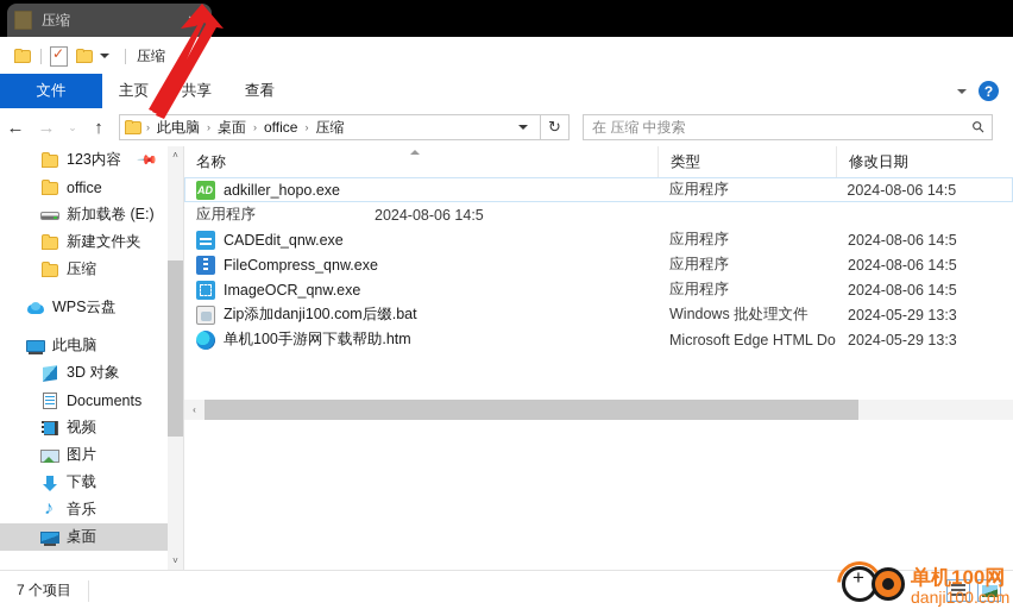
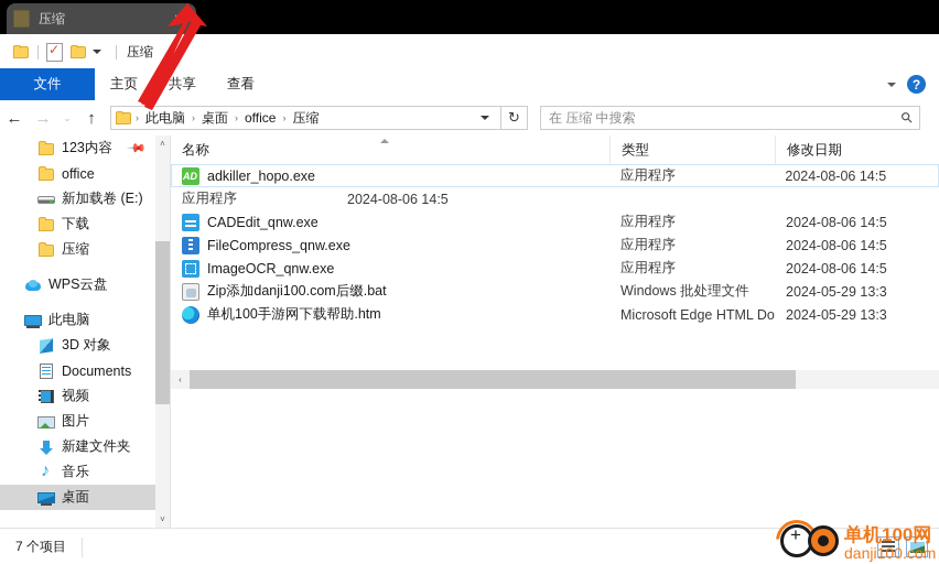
  压缩
  压缩
  文件
  主页
  共享
  查看
  ?
  ←
  →
  ⌄
  ↑
  ›
  此电脑
  ›
  桌面
  ›
  office
  ›
  压缩
  ↻
  在 压缩 中搜索
  123内容
  office
  新加载卷 (E:)
- 新建文件夹
+ 下载
  压缩
  WPS云盘
  此电脑
  3D 对象
  Documents
  视频
  图片
- 下载
+ 新建文件夹
  音乐
  桌面
  ˄
  ˅
  名称
  类型
  修改日期
  adkiller_hopo.exe
  应用程序
  2024-08-06 14:5
  应用程序
  2024-08-06 14:5
  CADEdit_qnw.exe
  应用程序
  2024-08-06 14:5
  FileCompress_qnw.exe
  应用程序
  2024-08-06 14:5
  ImageOCR_qnw.exe
  应用程序
  2024-08-06 14:5
  Zip添加danji100.com后缀.bat
  Windows 批处理文件
  2024-05-29 13:3
  单机100手游网下载帮助.htm
  Microsoft Edge HTML Do
  2024-05-29 13:3
  ‹
  7 个项目
  单机100网
  danji100.com
